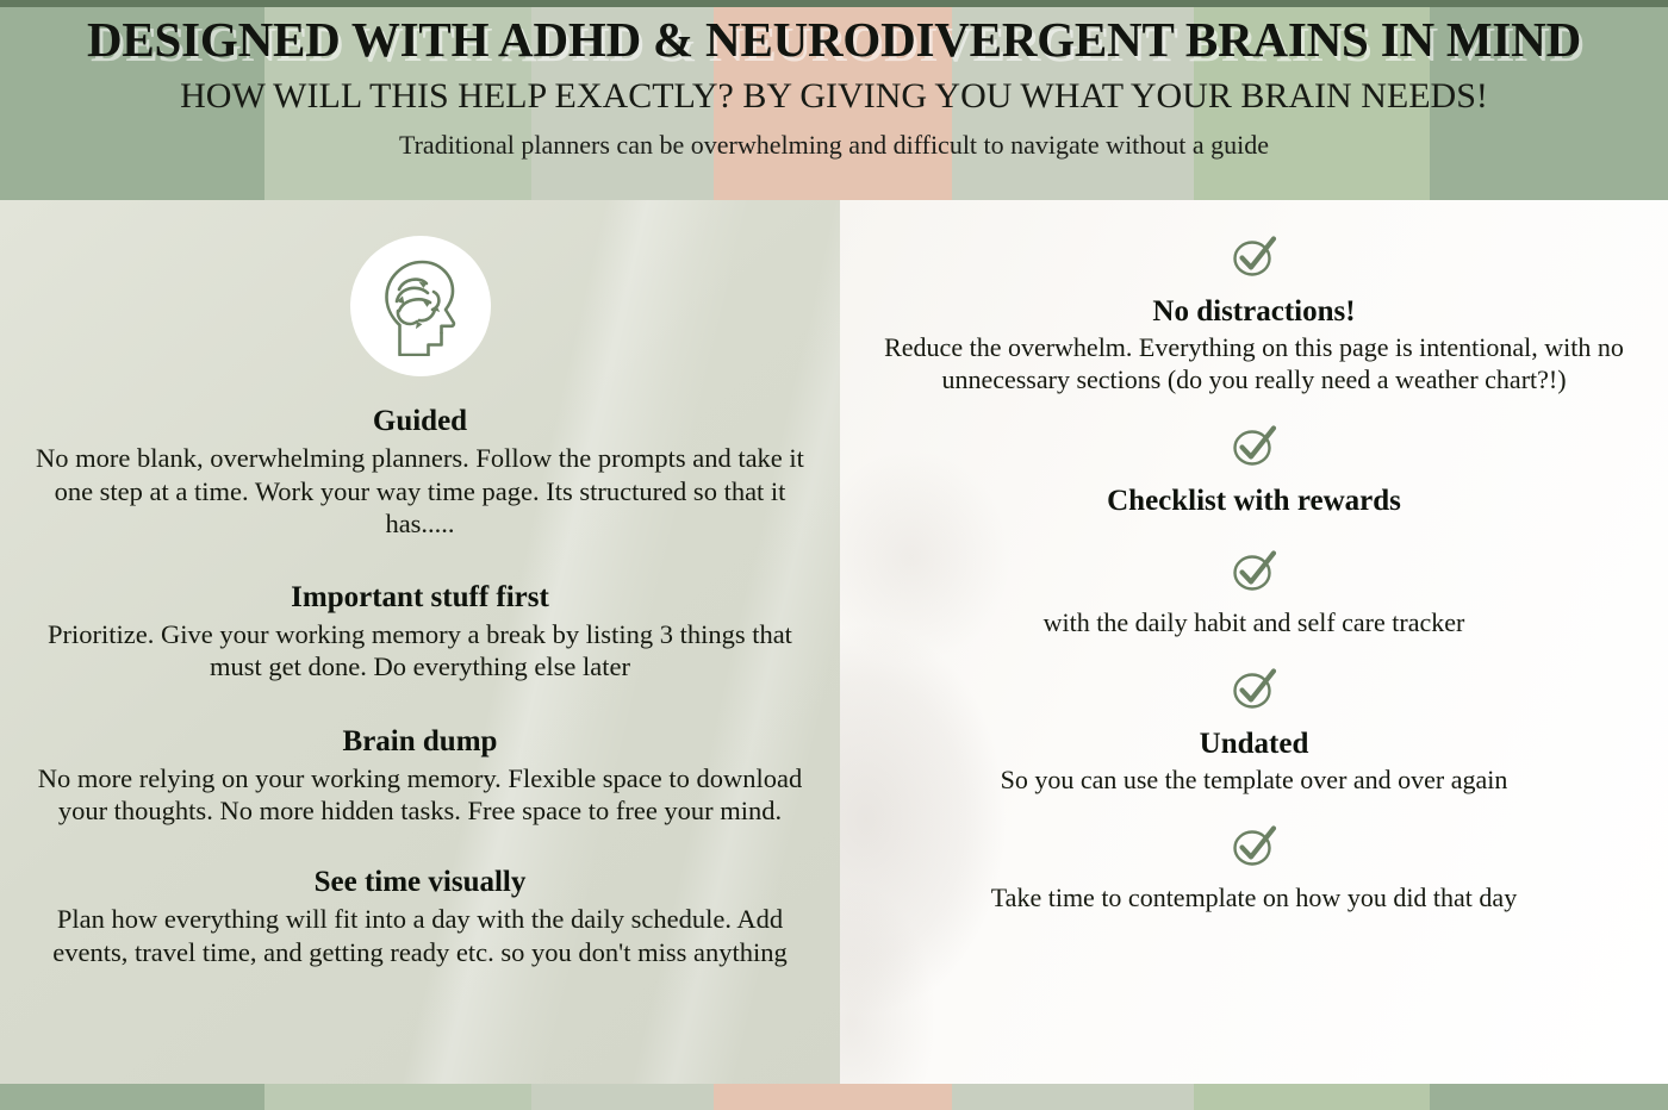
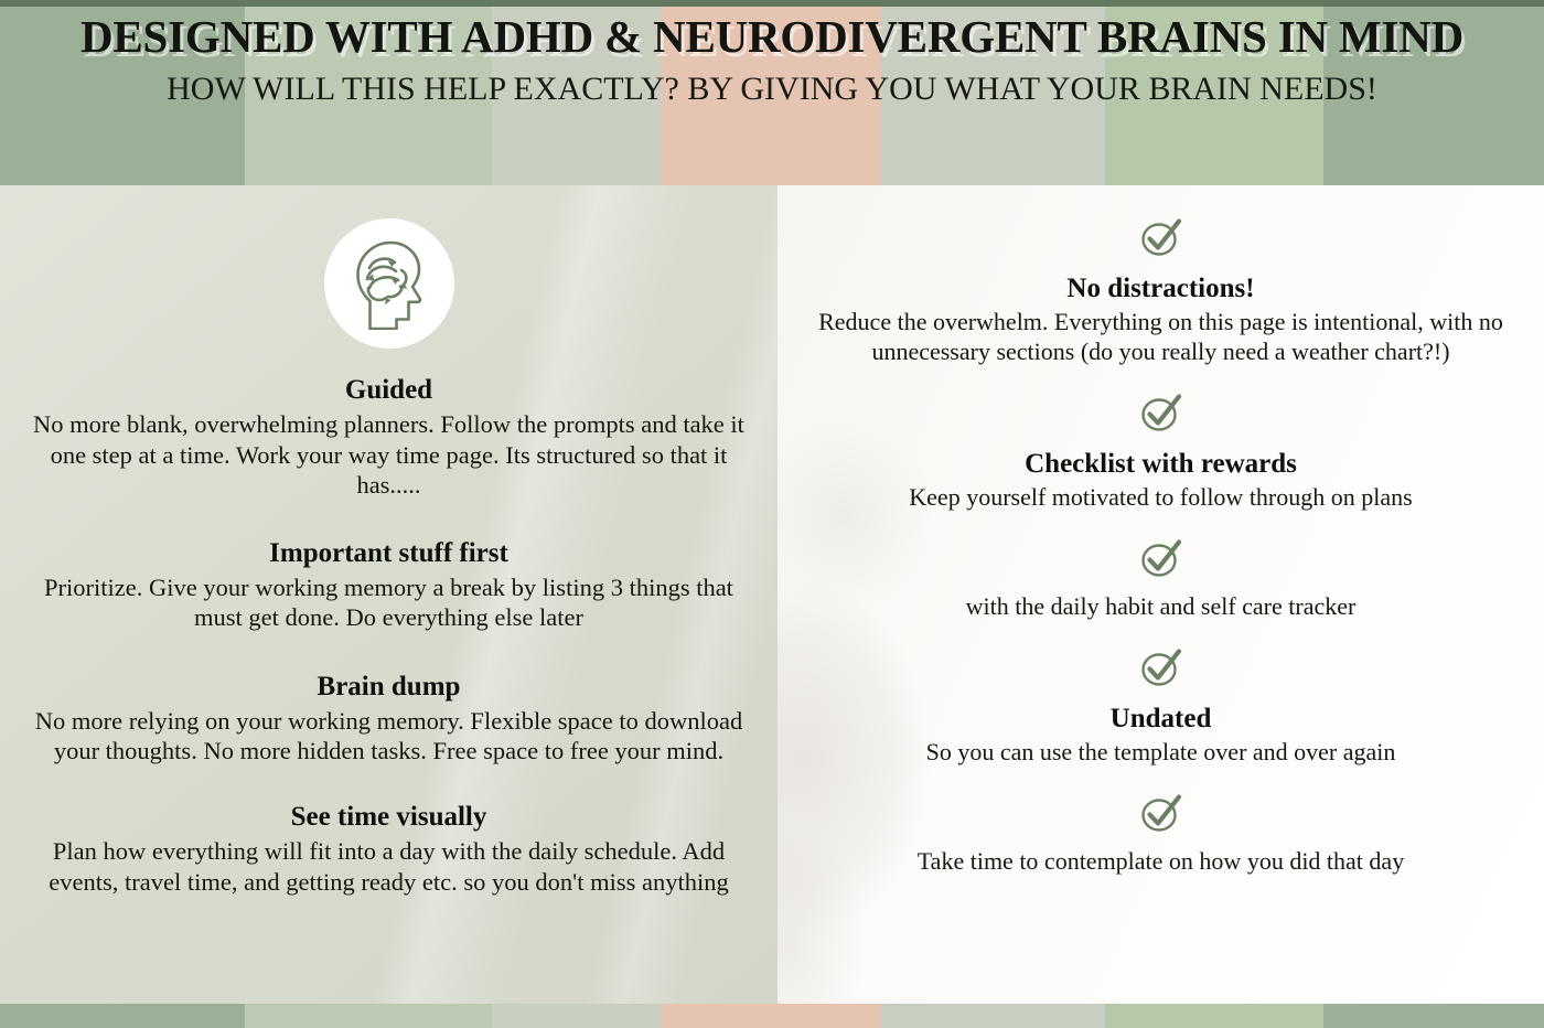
  DESIGNED WITH ADHD & NEURODIVERGENT BRAINS IN MIND
  HOW WILL THIS HELP EXACTLY? BY GIVING YOU WHAT YOUR BRAIN NEEDS!
- Traditional planners can be overwhelming and difficult to navigate without a guide
  Guided
  No more blank, overwhelming planners. Follow the prompts and take it one step at a time. Work your way time page. Its structured so that it has.....
  Important stuff first
  Prioritize. Give your working memory a break by listing 3 things that must get done. Do everything else later
  Brain dump
  No more relying on your working memory. Flexible space to download your thoughts. No more hidden tasks. Free space to free your mind.
  See time visually
  Plan how everything will fit into a day with the daily schedule. Add events, travel time, and getting ready etc. so you don't miss anything
  No distractions!
  Reduce the overwhelm. Everything on this page is intentional, with no unnecessary sections (do you really need a weather chart?!)
  Checklist with rewards
+ Keep yourself motivated to follow through on plans
  with the daily habit and self care tracker
  Undated
  So you can use the template over and over again
  Take time to contemplate on how you did that day
